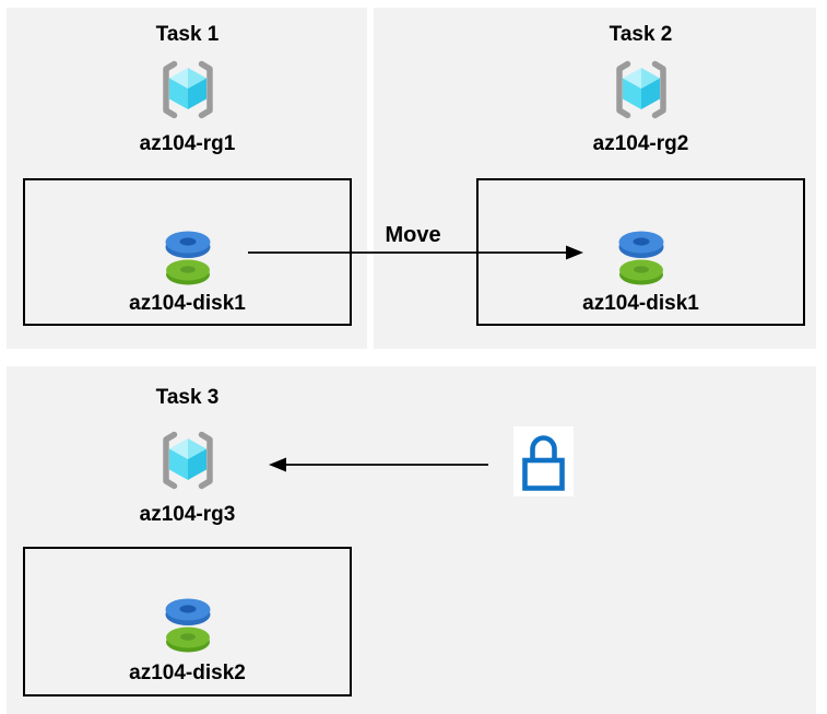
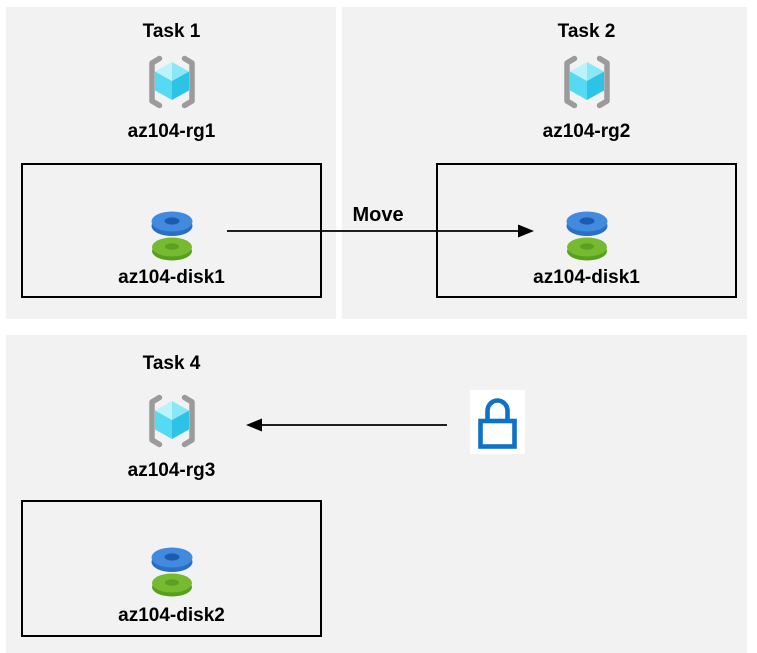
  Task 1
  az104-rg1
  az104-disk1
  Task 2
  az104-rg2
  az104-disk1
- Task 3
+ Task 4
  az104-rg3
  az104-disk2
  Move
